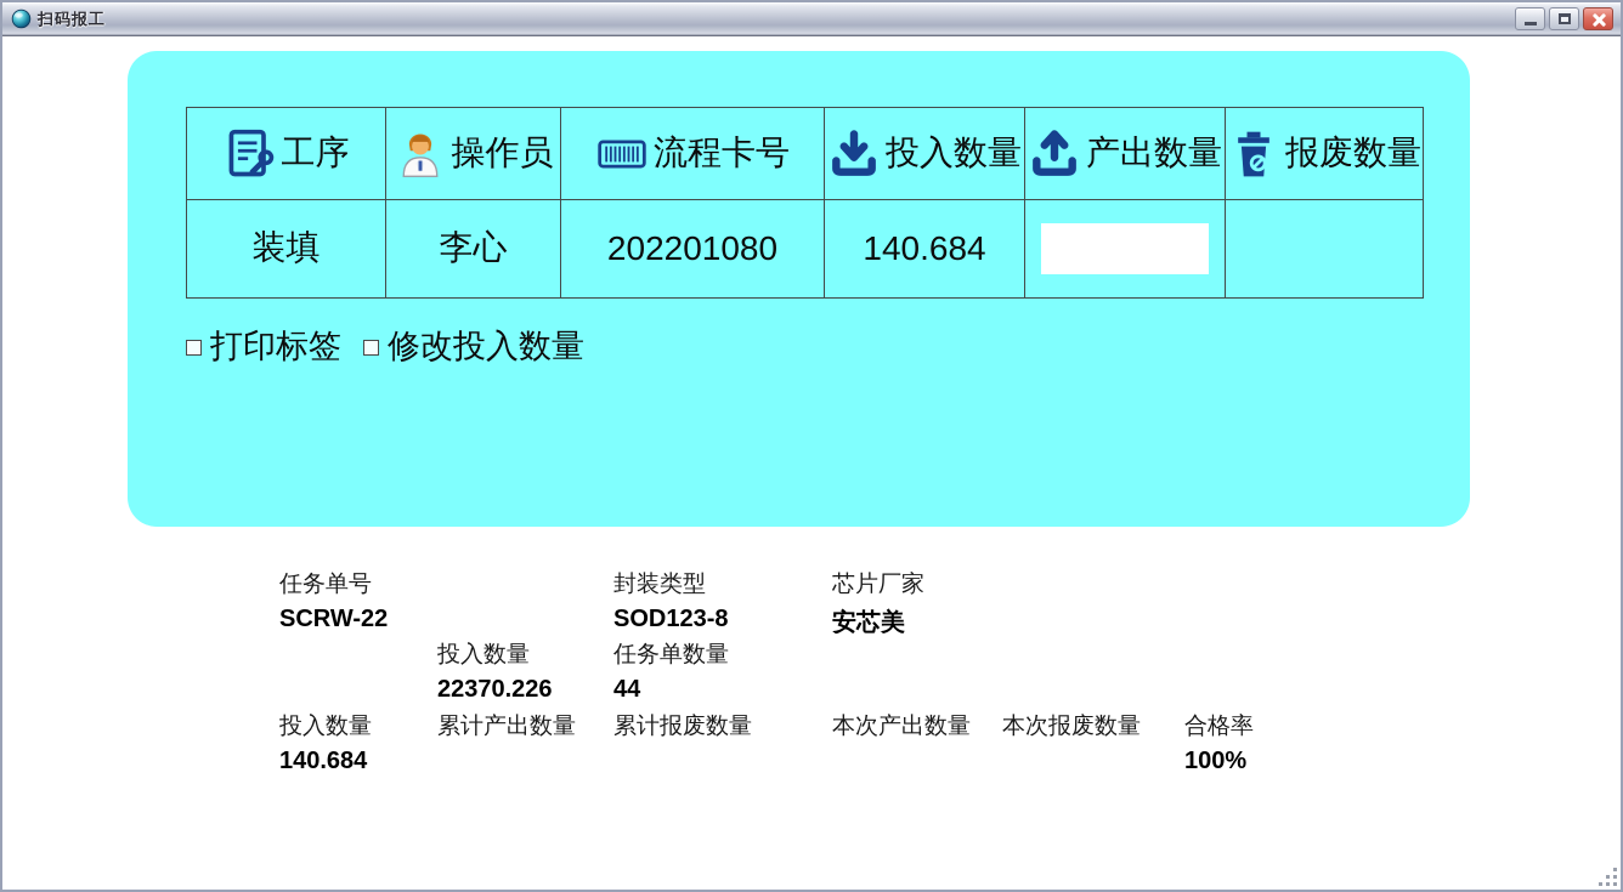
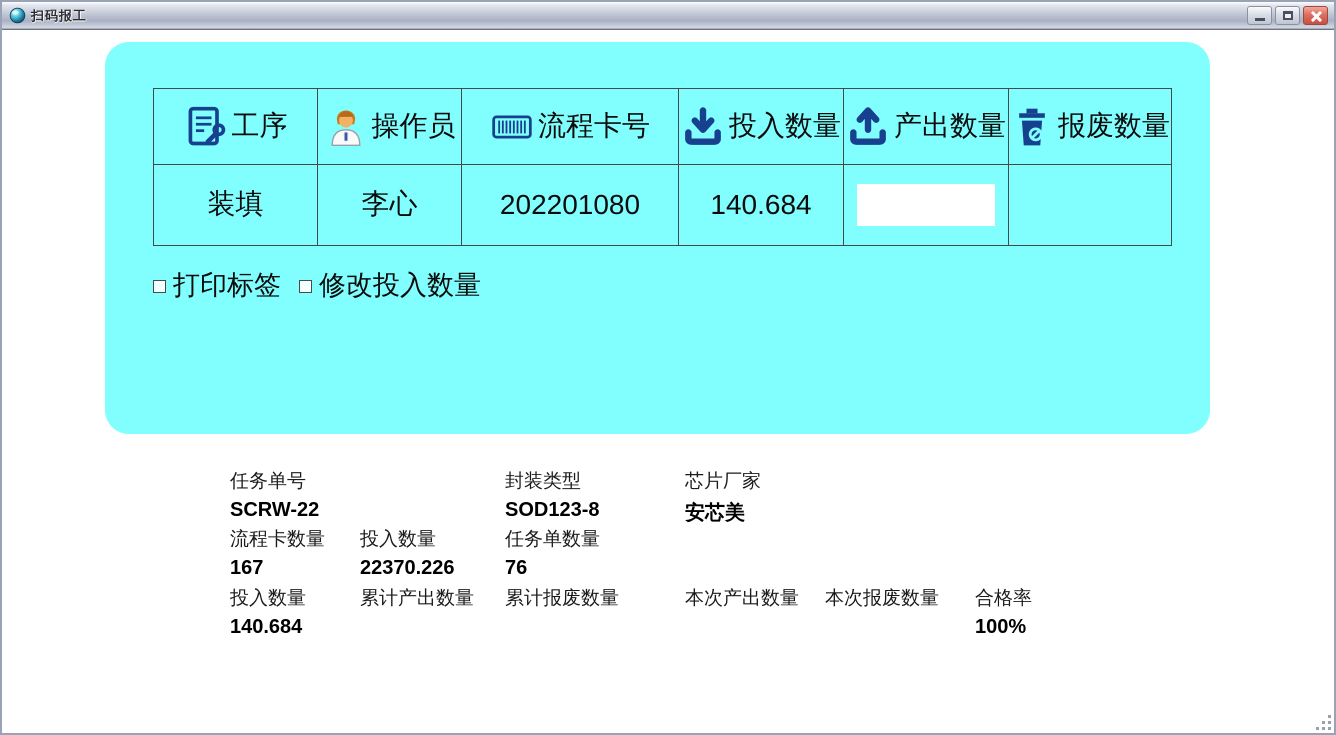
  扫码报工
  工序	操作员	流程卡号	投入数量	产出数量	报废数量
  装填	李心	202201080	140.684
  打印标签
  修改投入数量
  任务单号
  SCRW-22
  封装类型
  SOD123-8
  芯片厂家
  安芯美
+ 流程卡数量
+ 167
  投入数量
  22370.226
  任务单数量
- 44
+ 76
  投入数量
  140.684
  累计产出数量
  累计报废数量
  本次产出数量
  本次报废数量
  合格率
  100%
